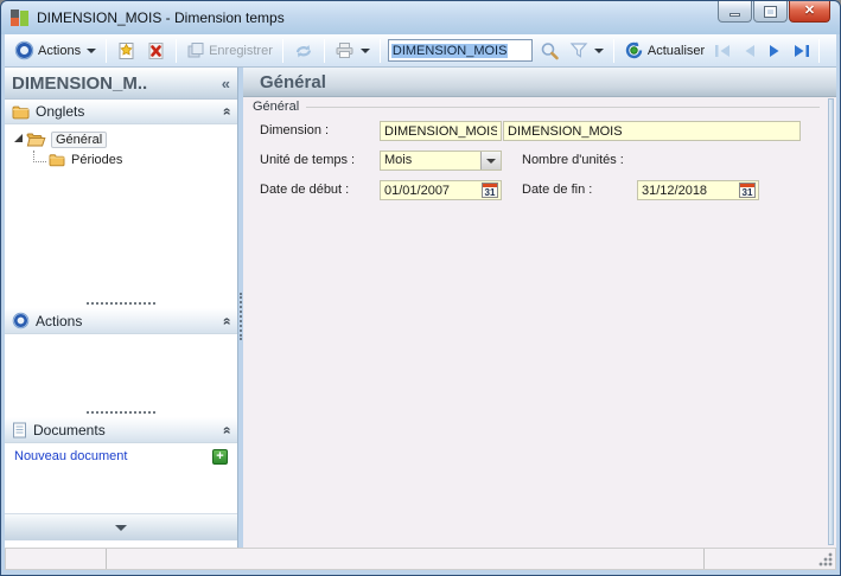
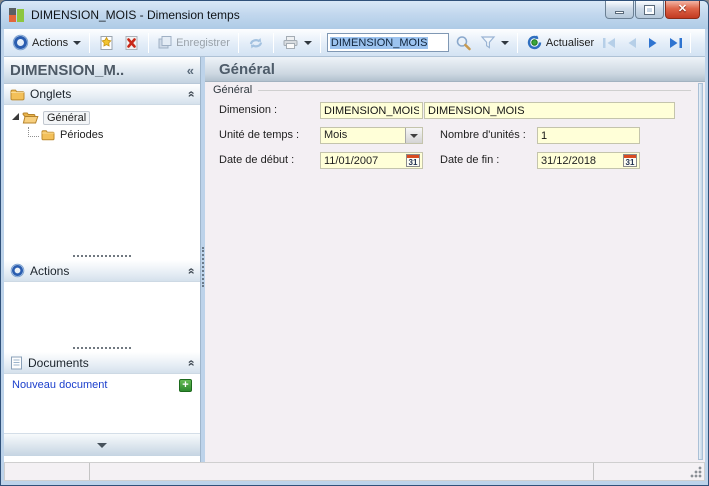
  DIMENSION_MOIS - Dimension temps
  ✕
  Actions
  Enregistrer
  DIMENSION_MOIS
  Actualiser
  DIMENSION_M..
  «
  Onglets
  Général
  Périodes
  Actions
  Documents
  Nouveau document
  +
  Général
  Général
  Dimension :
  DIMENSION_MOIS
  DIMENSION_MOIS
  Unité de temps :
  Mois
  Nombre d'unités :
+ 1
  Date de début :
- 01/01/2007
+ 11/01/2007
  31
  Date de fin :
  31/12/2018
  31
